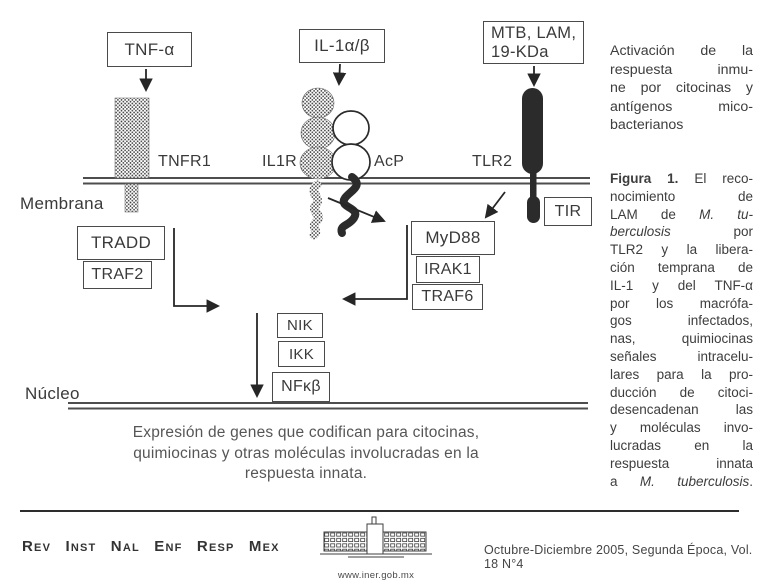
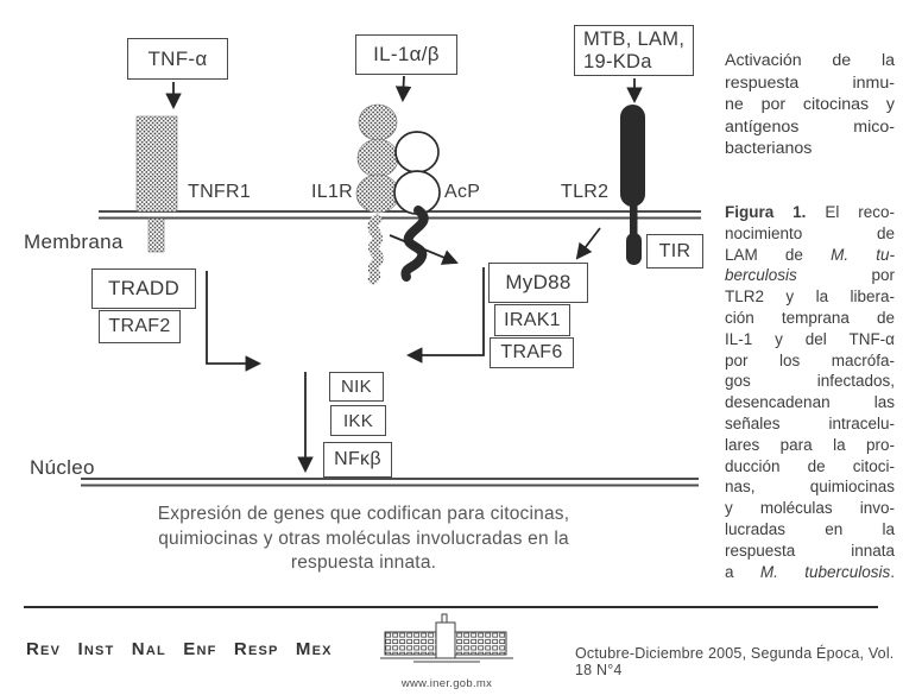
  TNF-α
  IL-1α/β
  MTB, LAM,
  19-KDa
  TNFR1
  IL1R
  AcP
  TLR2
  Membrana
  Núcleo
  TIR
  TRADD
  TRAF2
  MyD88
  IRAK1
  TRAF6
  NIK
  IKK
  NFκβ
  Expresión de genes que codifican para citocinas,
  quimiocinas y otras moléculas involucradas en la
  respuesta innata.
  Activación de la
  respuesta inmu-
  ne por citocinas y
  antígenos mico-
  bacterianos
  Figura 1. El reco-
  nocimiento de
  LAM de M. tu-
  berculosis por
  TLR2 y la libera-
  ción temprana de
  IL-1 y del TNF-α
  por los macrófa-
  gos infectados,
- nas, quimiocinas
+ desencadenan las
  señales intracelu-
  lares para la pro-
  ducción de citoci-
- desencadenan las
+ nas, quimiocinas
  y moléculas invo-
  lucradas en la
  respuesta innata
  a M. tuberculosis.
  Rev Inst Nal Enf Resp Mex
  www.iner.gob.mx
  Octubre-Diciembre 2005, Segunda Época, Vol. 18 N°4
